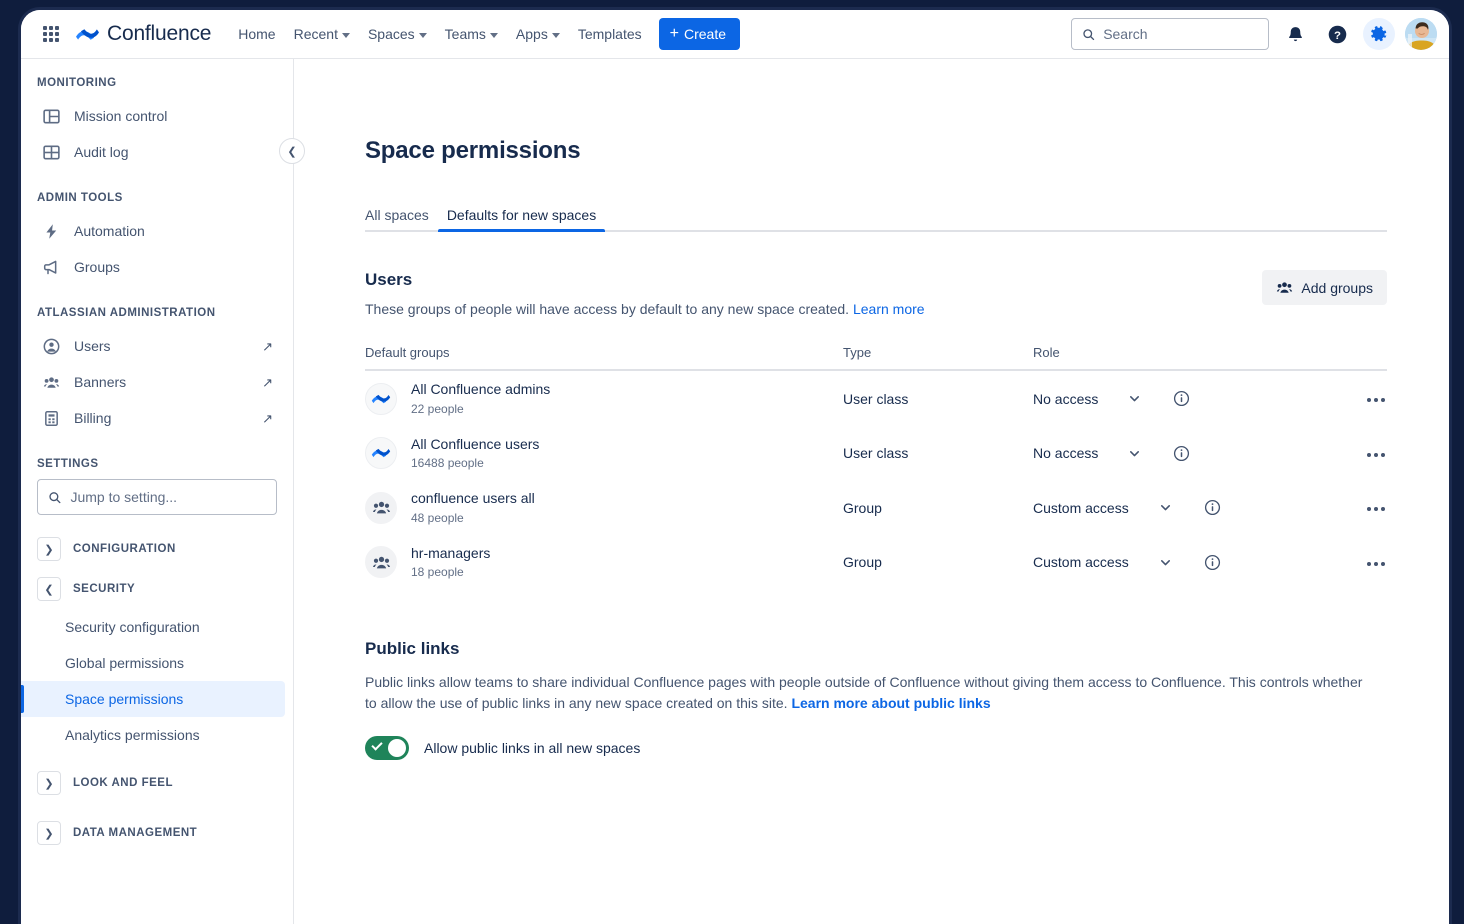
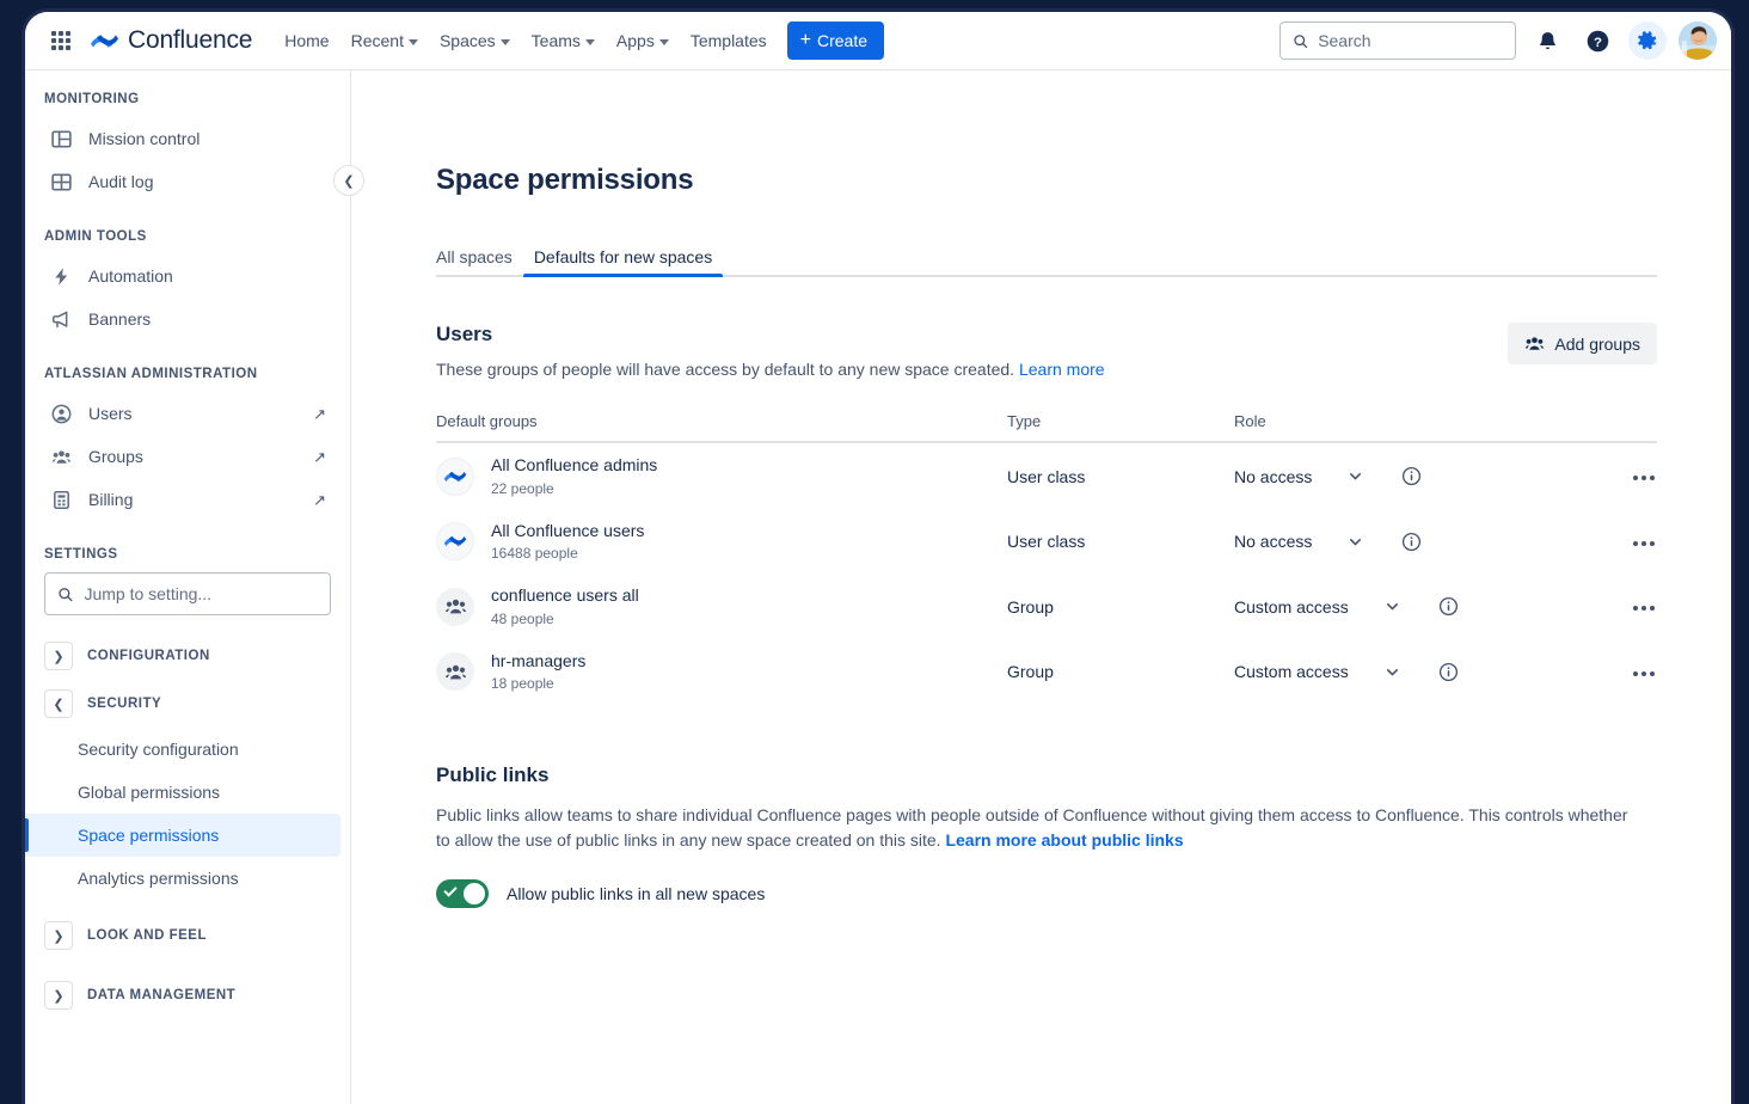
  Confluence
  Home
  Recent
  Spaces
  Teams
  Apps
  Templates
  +
  Create
  Search
  ?
  MONITORING
  Mission control
  Audit log
  ADMIN TOOLS
  Automation
- Groups
+ Banners
  ATLASSIAN ADMINISTRATION
  Users
  ↗
- Banners
+ Groups
  ↗
  Billing
  ↗
  SETTINGS
  Jump to setting...
  ❯
  CONFIGURATION
  ❮
  SECURITY
  Security configuration
  Global permissions
  Space permissions
  Analytics permissions
  ❯
  LOOK AND FEEL
  ❯
  DATA MANAGEMENT
  ❮
  Space permissions
  All spaces
  Defaults for new spaces
  Users
  These groups of people will have access by default to any new space created. Learn more
  Add groups
  Default groups	Type	Role
  All Confluence admins 22 people	User class	No access
  All Confluence users 16488 people	User class	No access
  confluence users all 48 people	Group	Custom access
  hr-managers 18 people	Group	Custom access
  Public links
  Public links allow teams to share individual Confluence pages with people outside of Confluence without giving them access to Confluence. This controls whether to allow the use of public links in any new space created on this site. Learn more about public links
  Allow public links in all new spaces
